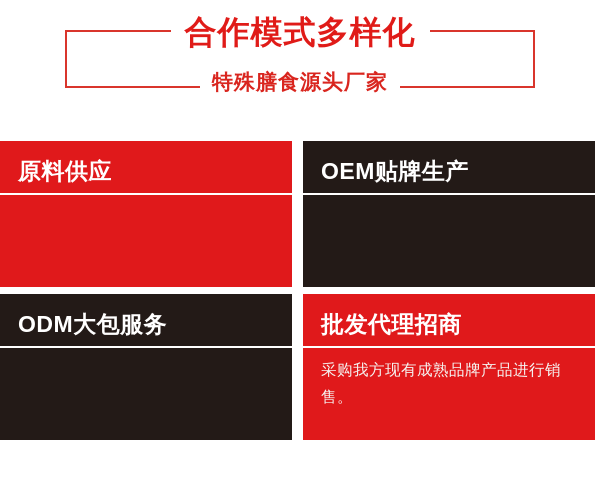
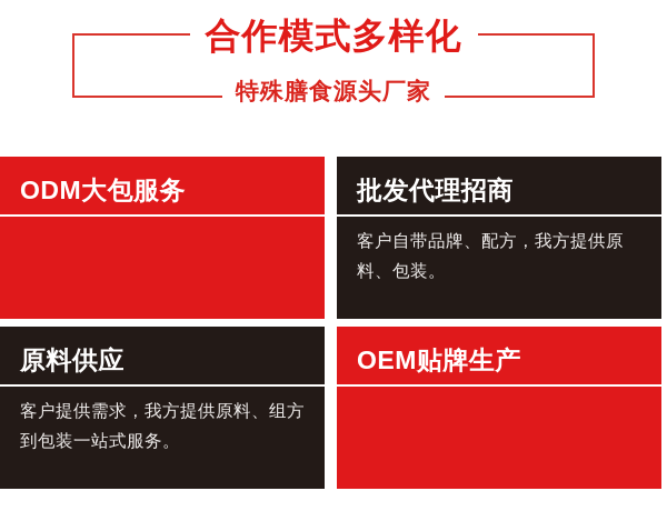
  合作模式多样化
  特殊膳食源头厂家
- 原料供应
+ ODM大包服务
- OEM贴牌生产
+ 批发代理招商
+ 客户自带品牌、配方，我方提供原料、包装。
- ODM大包服务
+ 原料供应
+ 客户提供需求，我方提供原料、组方到包装一站式服务。
- 批发代理招商
+ OEM贴牌生产
- 采购我方现有成熟品牌产品进行销售。
